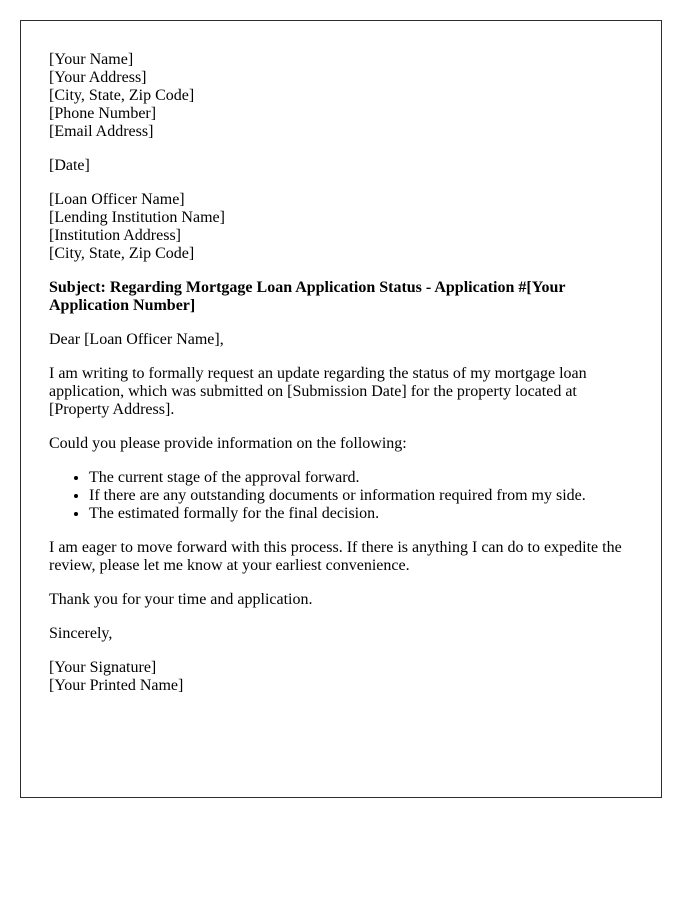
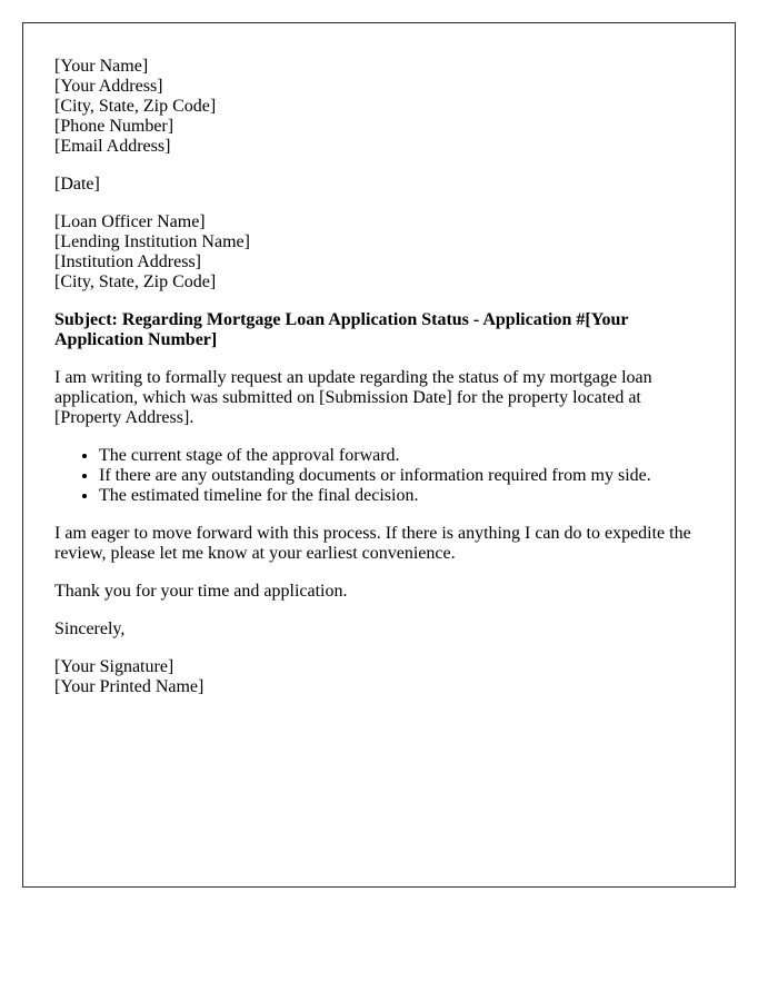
  [Your Name]
  [Your Address]
  [City, State, Zip Code]
  [Phone Number]
  [Email Address]
  [Date]
  [Loan Officer Name]
  [Lending Institution Name]
  [Institution Address]
  [City, State, Zip Code]
  Subject: Regarding Mortgage Loan Application Status - Application #[Your Application Number]
- Dear [Loan Officer Name],
  I am writing to formally request an update regarding the status of my mortgage loan application, which was submitted on [Submission Date] for the property located at [Property Address].
- Could you please provide information on the following:
  The current stage of the approval forward.
  If there are any outstanding documents or information required from my side.
- The estimated formally for the final decision.
+ The estimated timeline for the final decision.
  I am eager to move forward with this process. If there is anything I can do to expedite the review, please let me know at your earliest convenience.
  Thank you for your time and application.
  Sincerely,
  [Your Signature]
  [Your Printed Name]
